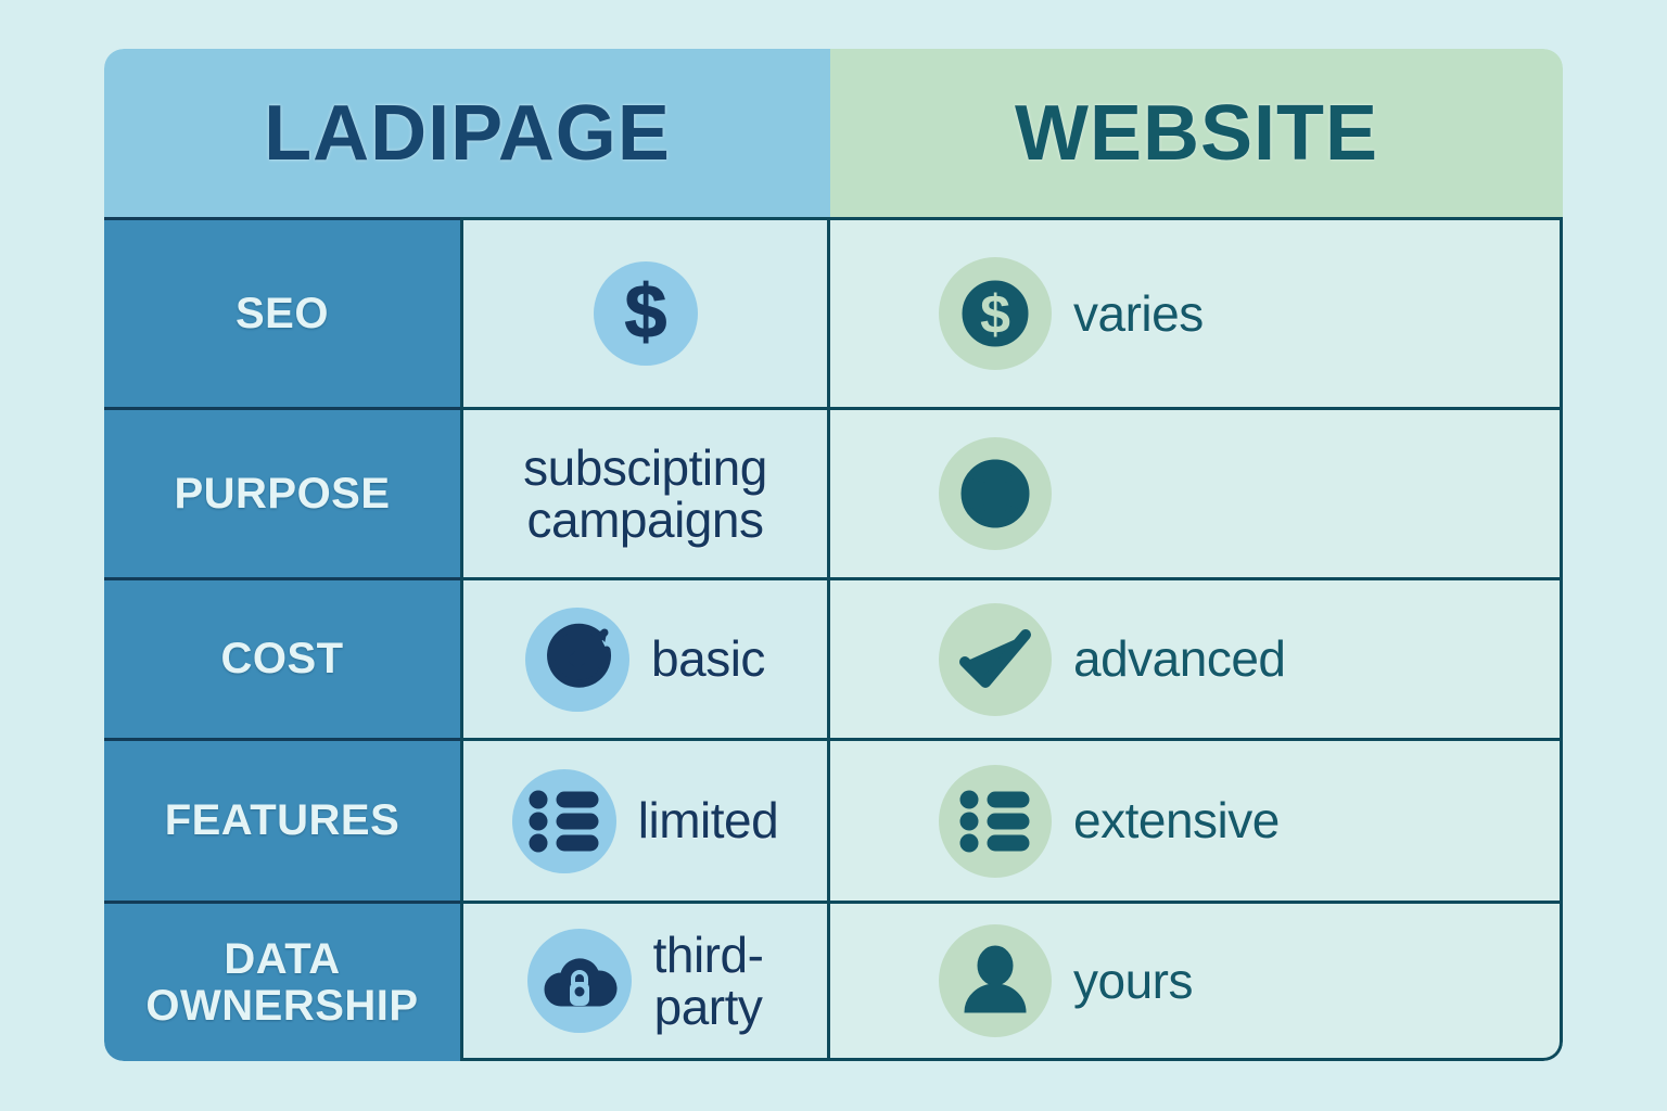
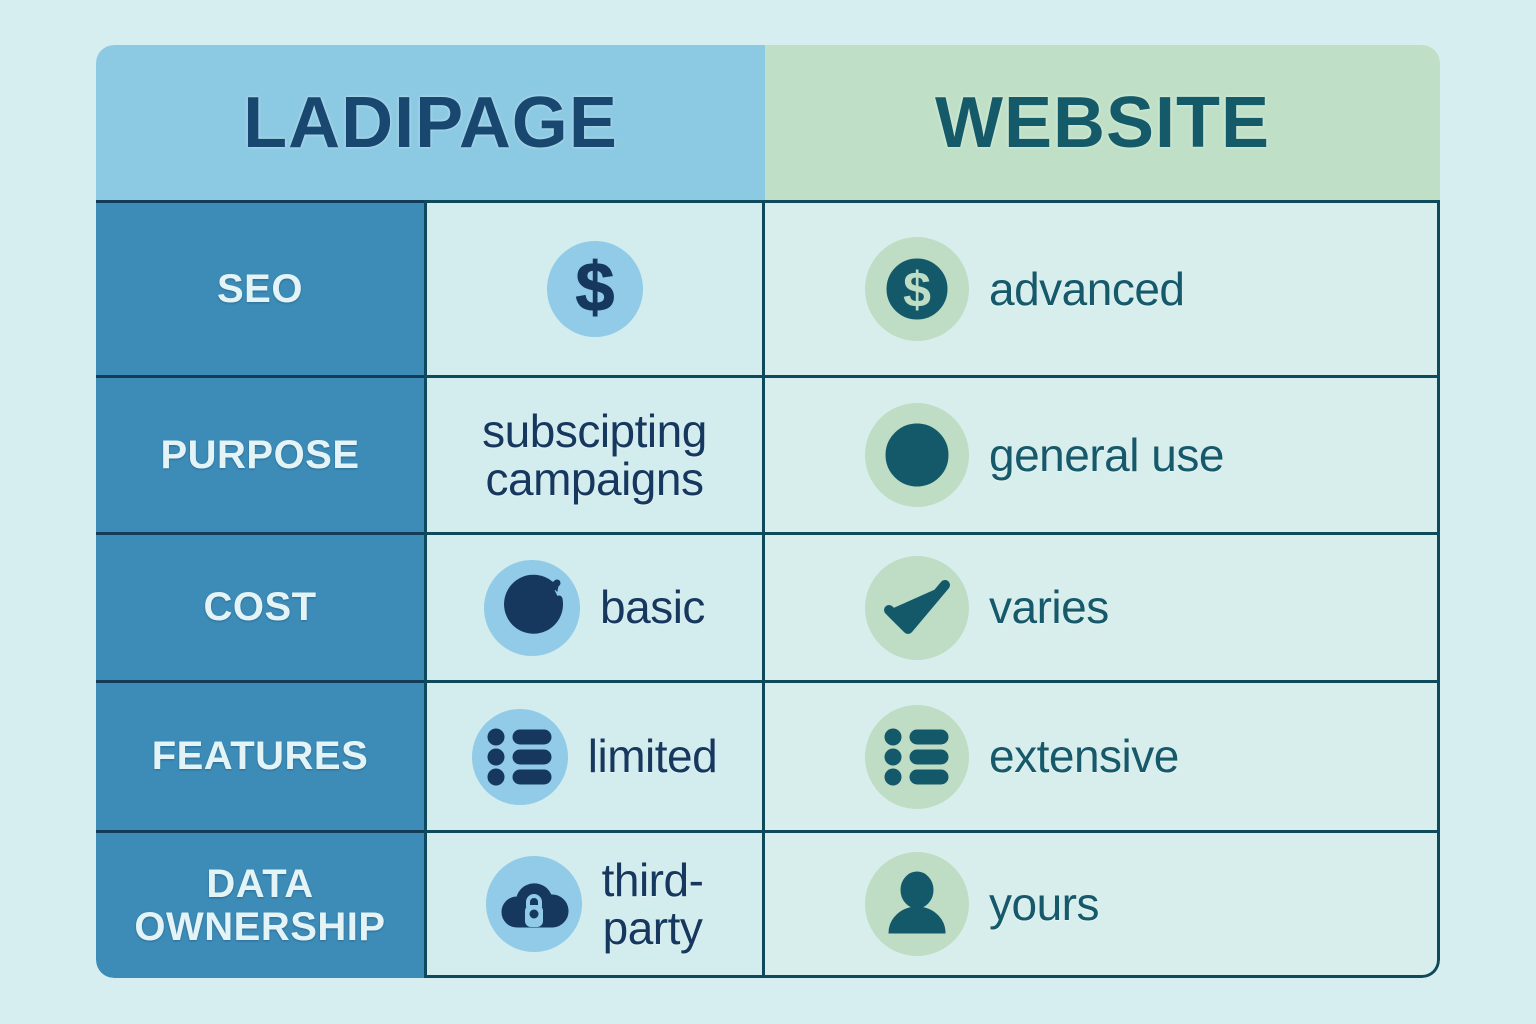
  LADIPAGE
  WEBSITE
  SEO
  $
  $
- varies
+ advanced
  PURPOSE
  subscipting
  campaigns
+ general use
  COST
  basic
- advanced
+ varies
  FEATURES
  limited
  extensive
  DATA OWNERSHIP
  third-
  party
  yours
